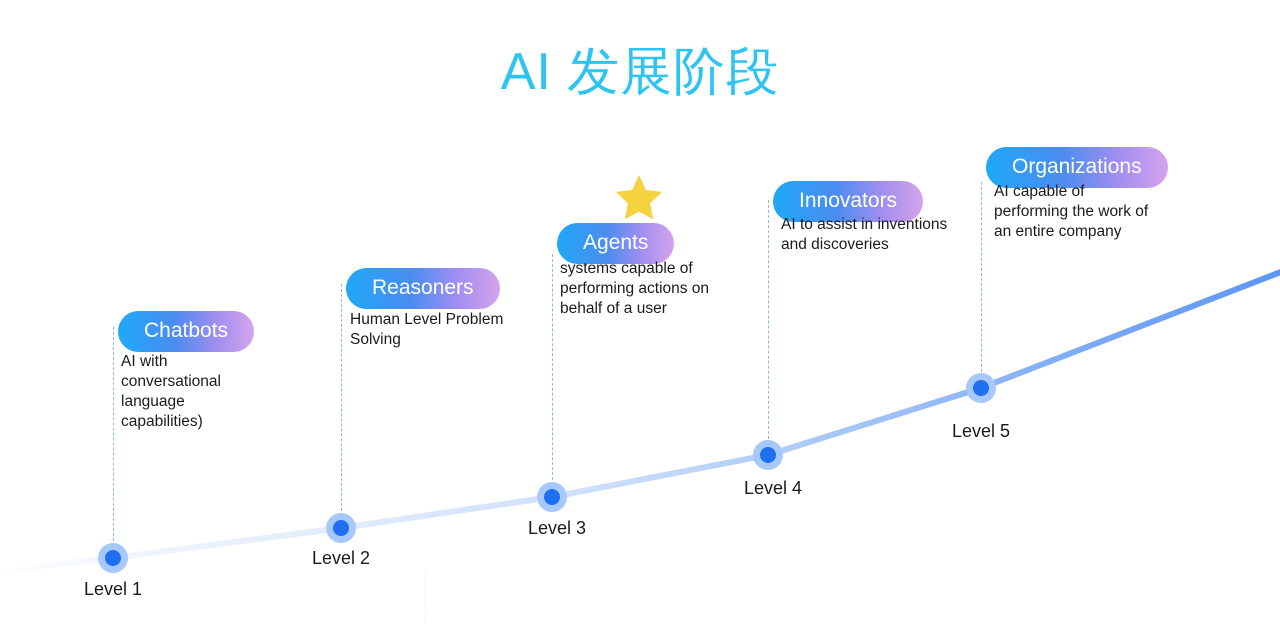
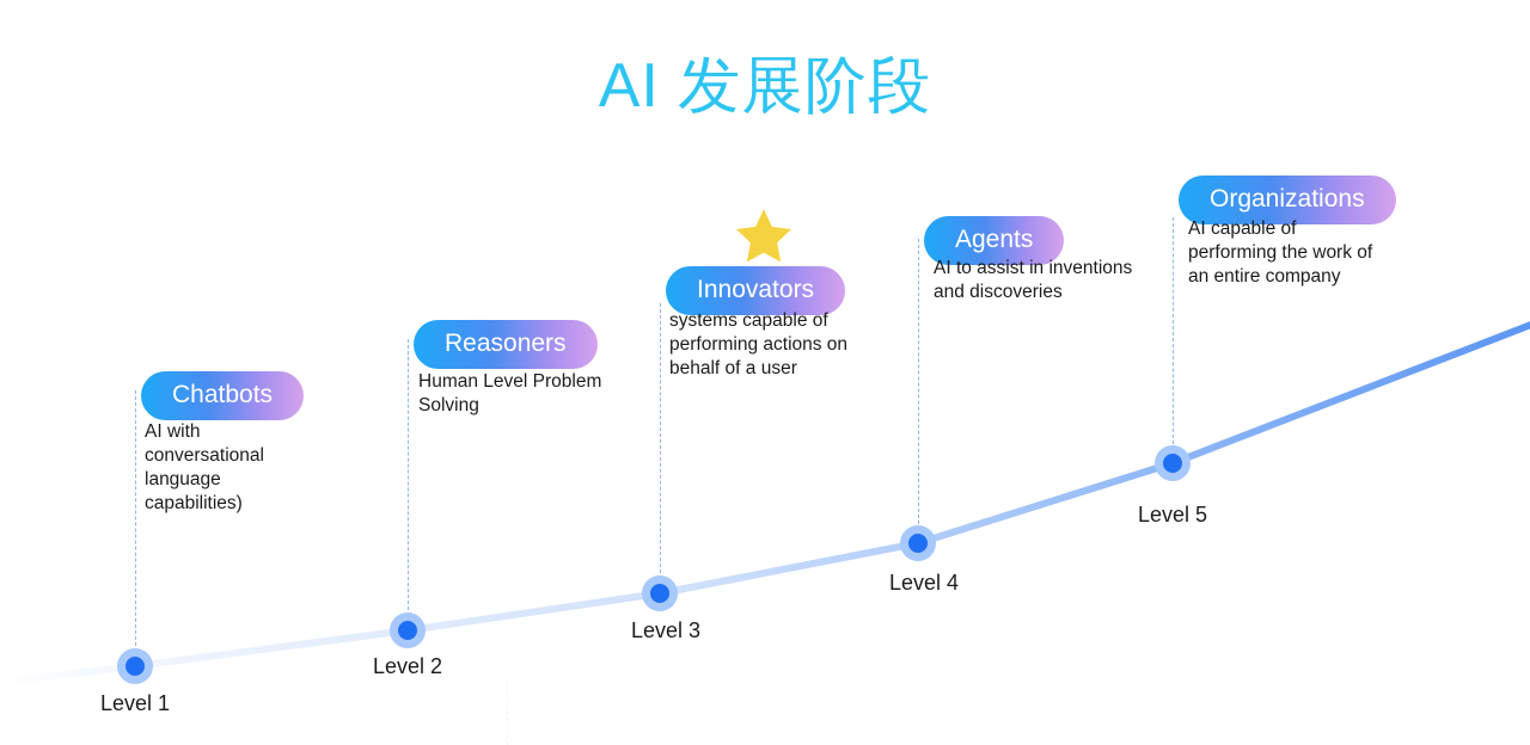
  AI 发展阶段
  Chatbots
  AI with
  conversational
  language
  capabilities)
  Level 1
  Reasoners
  Human Level Problem
  Solving
  Level 2
- Agents
+ Innovators
  systems capable of
  performing actions on
  behalf of a user
  Level 3
- Innovators
+ Agents
  AI to assist in inventions
  and discoveries
  Level 4
  Organizations
  AI capable of
  performing the work of
  an entire company
  Level 5
